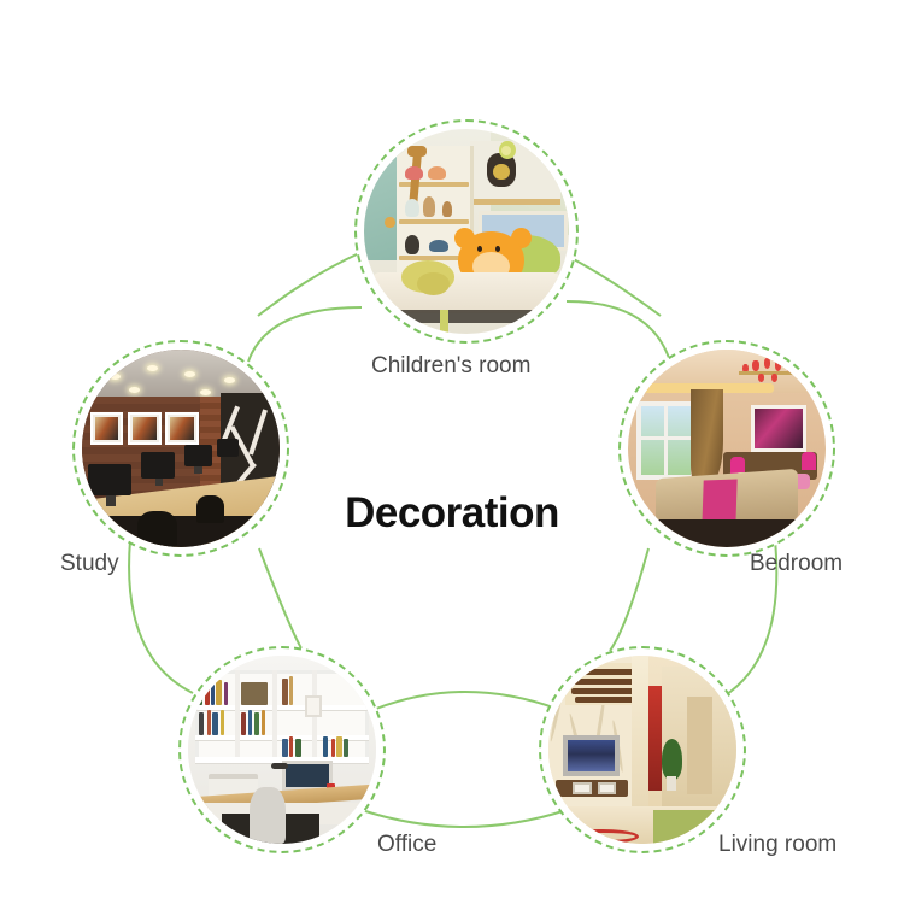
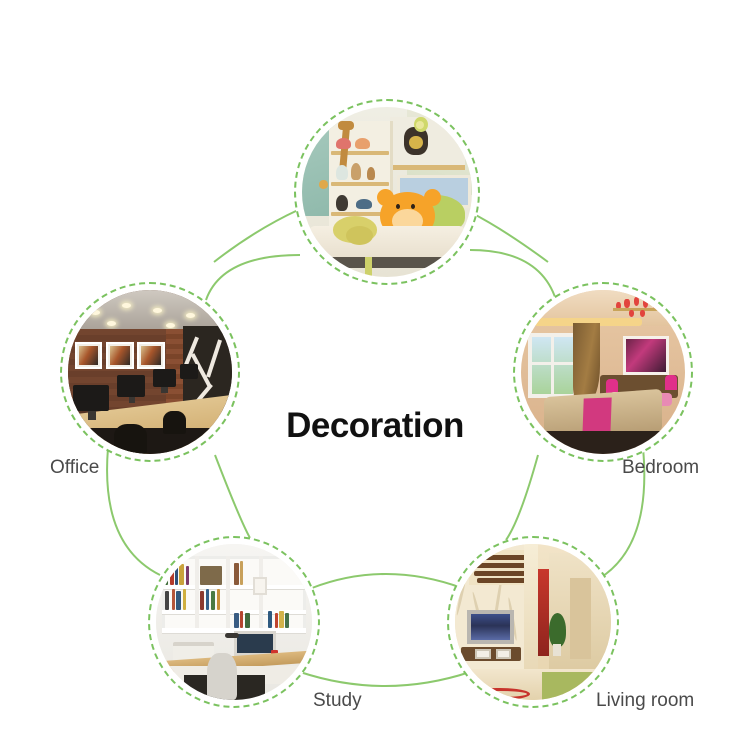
- Children's room
- Study
+ Office
  Bedroom
- Office
+ Study
  Living room
  Decoration
